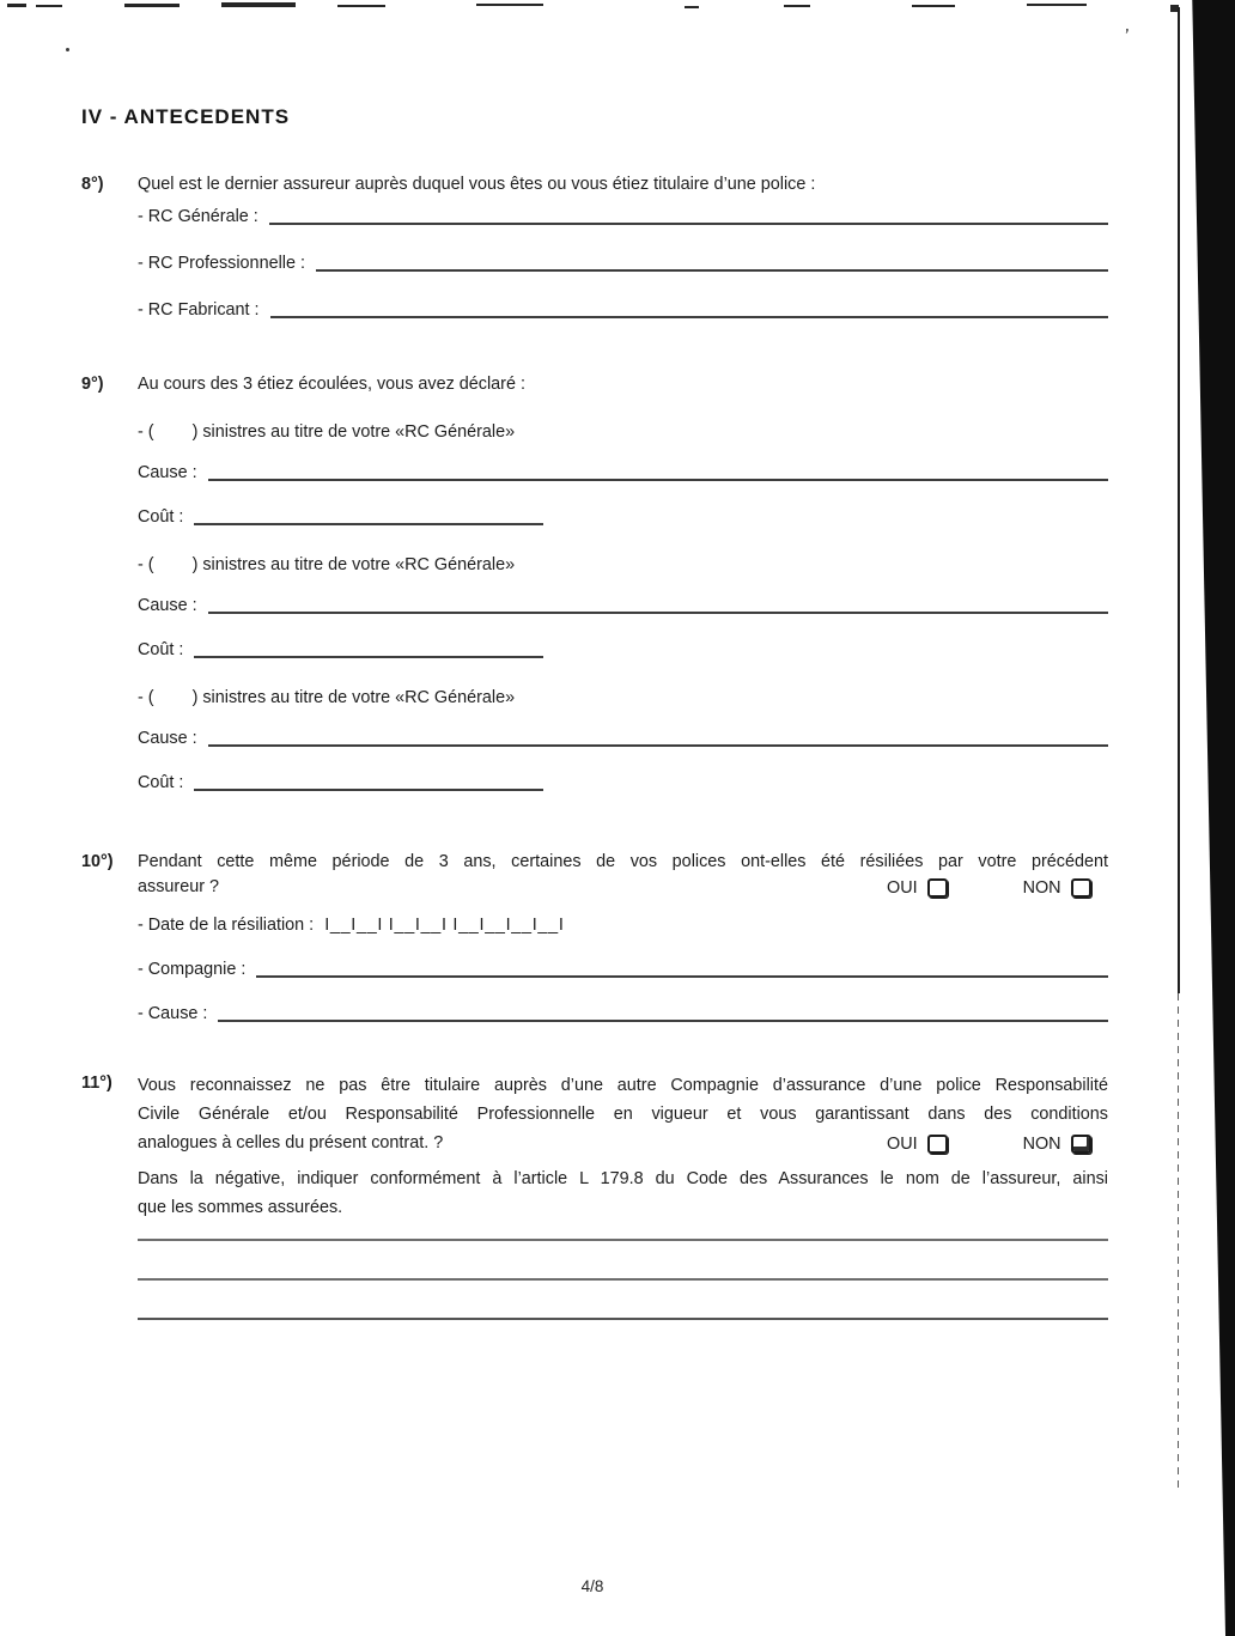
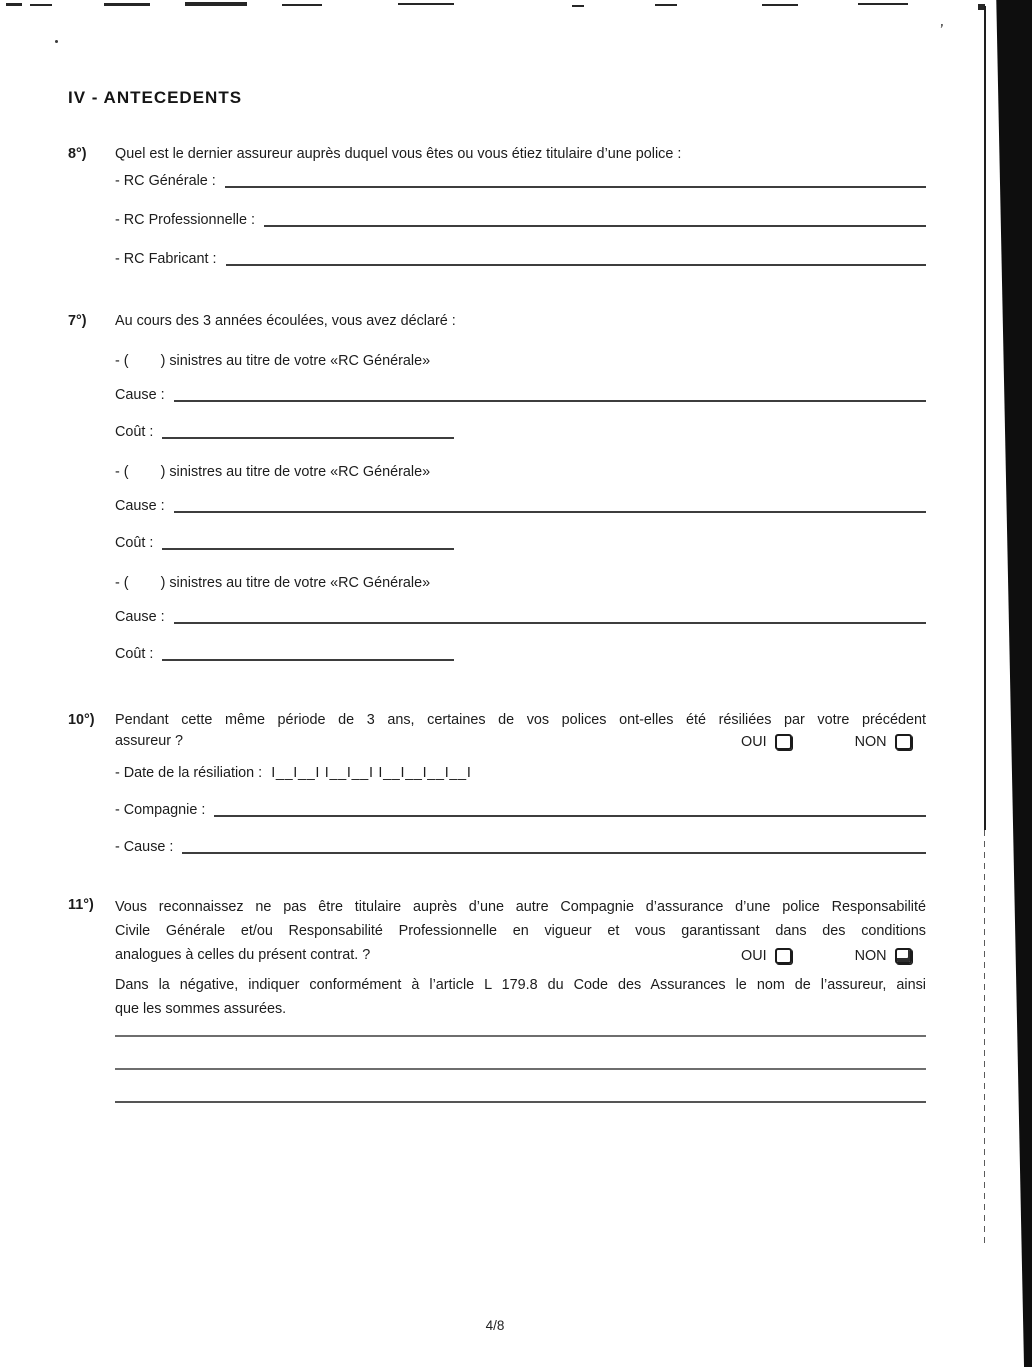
  IV - ANTECEDENTS
  8°)
  Quel est le dernier assureur auprès duquel vous êtes ou vous étiez titulaire d’une police :
  - RC Générale :
  - RC Professionnelle :
  - RC Fabricant :
- 9°)
+ 7°)
- Au cours des 3 étiez écoulées, vous avez déclaré :
+ Au cours des 3 années écoulées, vous avez déclaré :
  - ( ) sinistres au titre de votre «RC Générale»
  Cause :
  Coût :
  - ( ) sinistres au titre de votre «RC Générale»
  Cause :
  Coût :
  - ( ) sinistres au titre de votre «RC Générale»
  Cause :
  Coût :
  10°)
  Pendant cette même période de 3 ans, certaines de vos polices ont-elles été résiliées par votre précédent
  assureur ?
  OUI
  NON
  - Date de la résiliation :
  I__I__I I__I__I I__I__I__I__I
  - Compagnie :
  - Cause :
  11°)
  Vous reconnaissez ne pas être titulaire auprès d’une autre Compagnie d’assurance d’une police Responsabilité
  Civile Générale et/ou Responsabilité Professionnelle en vigueur et vous garantissant dans des conditions
  analogues à celles du présent contrat. ?
  OUI
  NON
  Dans la négative, indiquer conformément à l’article L 179.8 du Code des Assurances le nom de l’assureur, ainsi
  que les sommes assurées.
  4/8
